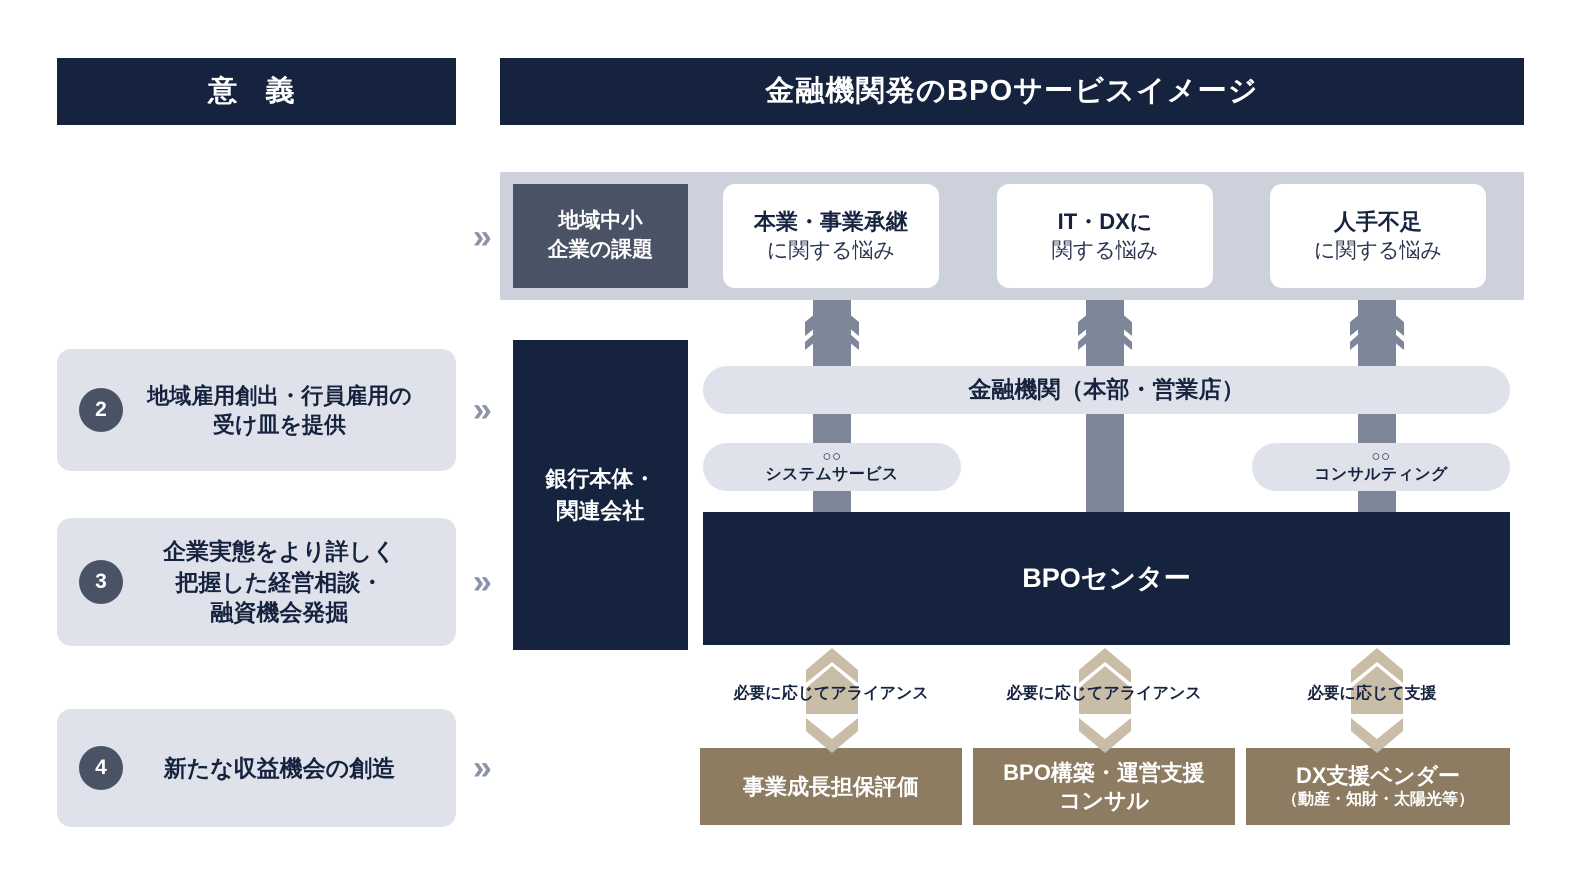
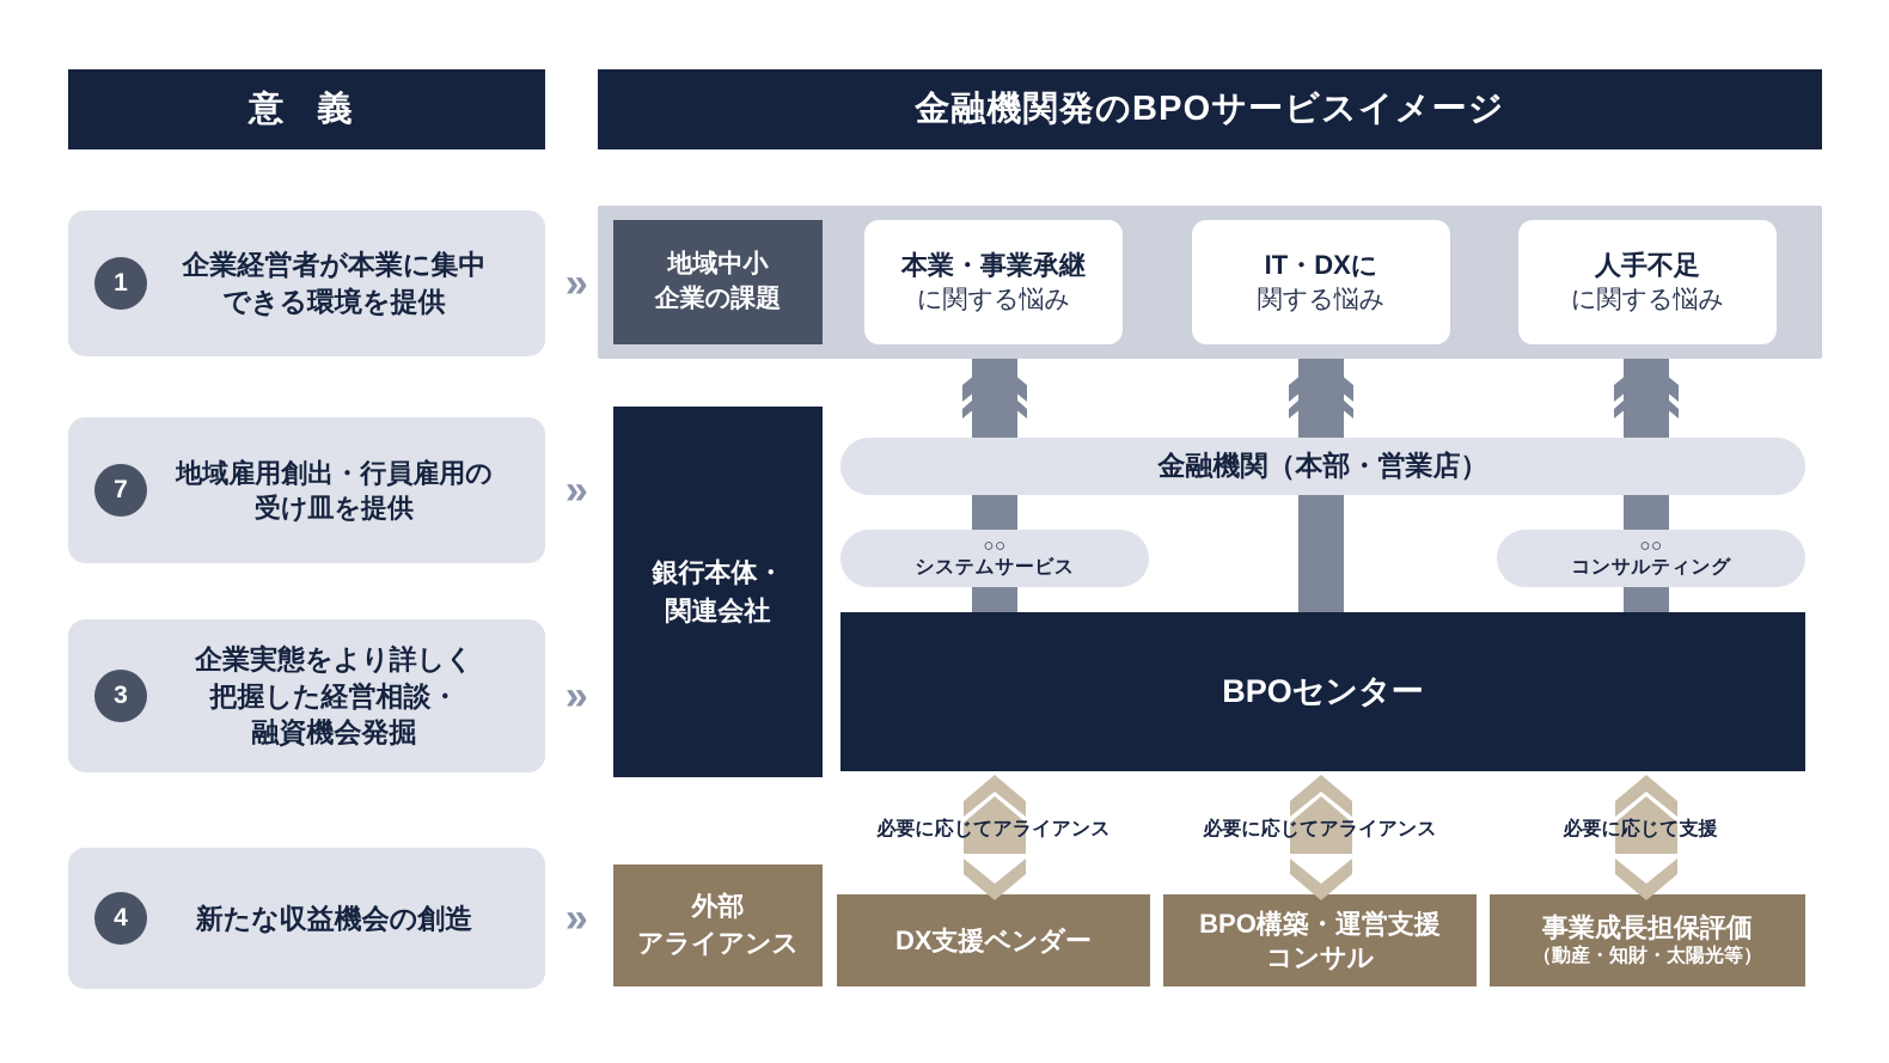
  意 義
  金融機関発のBPOサービスイメージ
+ 1
+ 企業経営者が本業に集中
+ できる環境を提供
  »
- 2
+ 7
  地域雇用創出・行員雇用の
  受け皿を提供
  »
  3
  企業実態をより詳しく
  把握した経営相談・
  融資機会発掘
  »
  4
  新たな収益機会の創造
  »
  地域中小
  企業の課題
  本業・事業承継
  に関する悩み
  IT・DXに
  関する悩み
  人手不足
  に関する悩み
  銀行本体・
  関連会社
  金融機関（本部・営業店）
  ○○
  システムサービス
  ○○
  コンサルティング
  BPOセンター
  必要に応じてアライアンス
  必要に応じてアライアンス
  必要に応じて支援
+ 外部
+ アライアンス
- 事業成長担保評価
+ DX支援ベンダー
  BPO構築・運営支援
  コンサル
- DX支援ベンダー
+ 事業成長担保評価
  （動産・知財・太陽光等）
